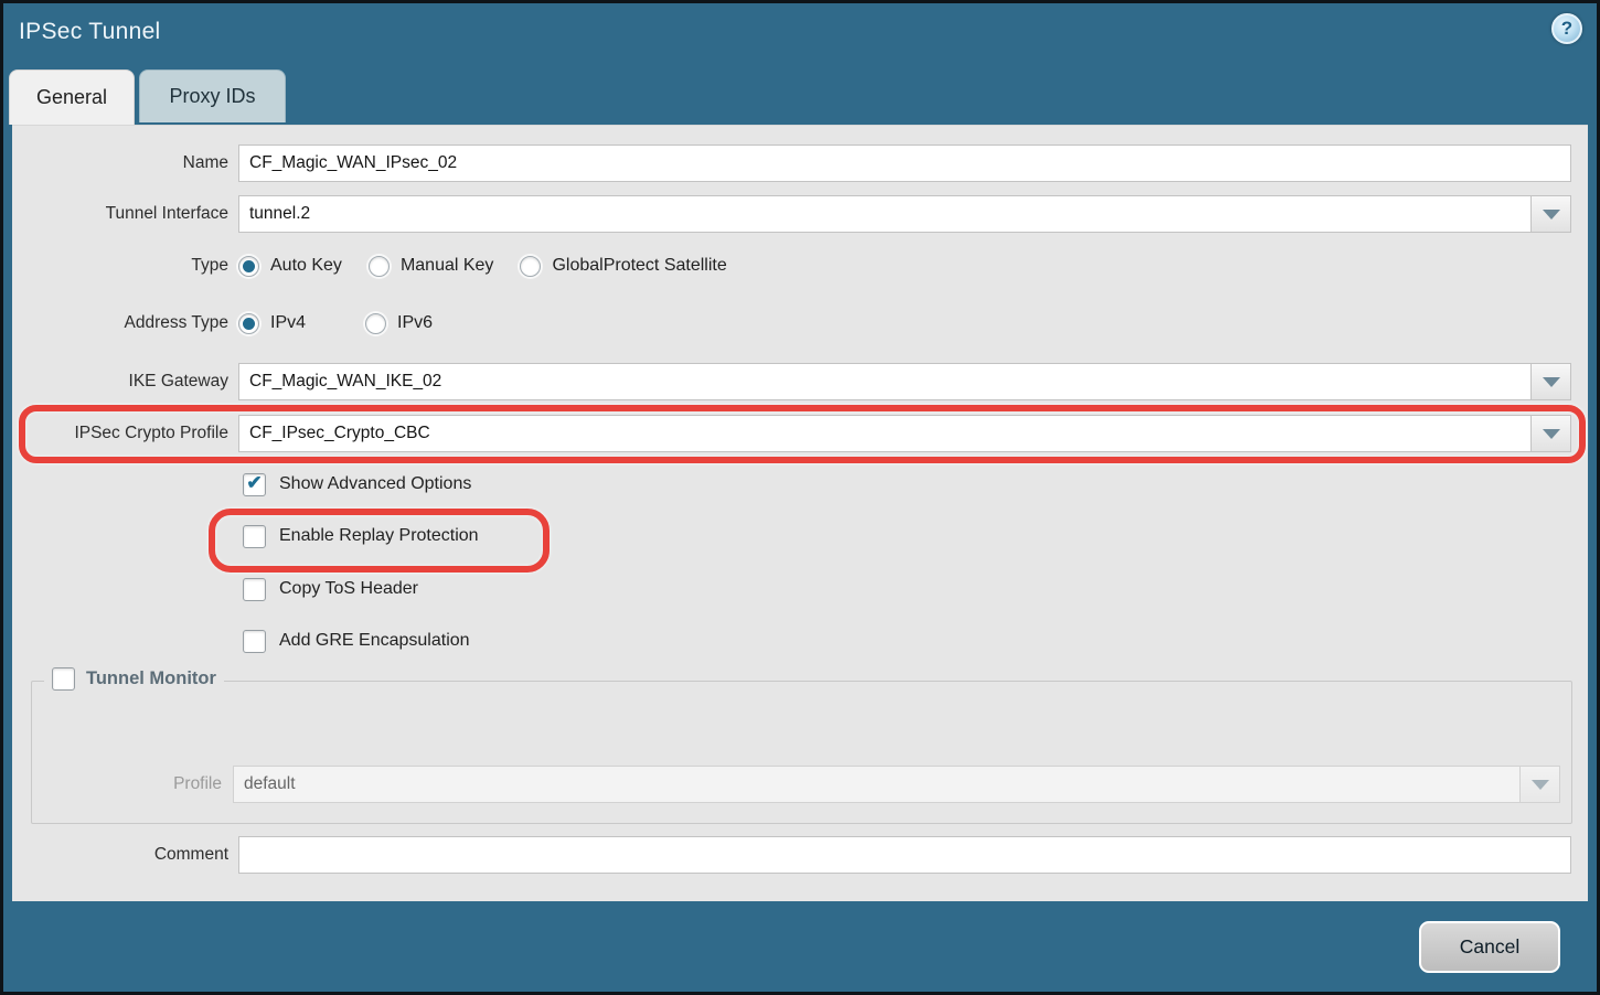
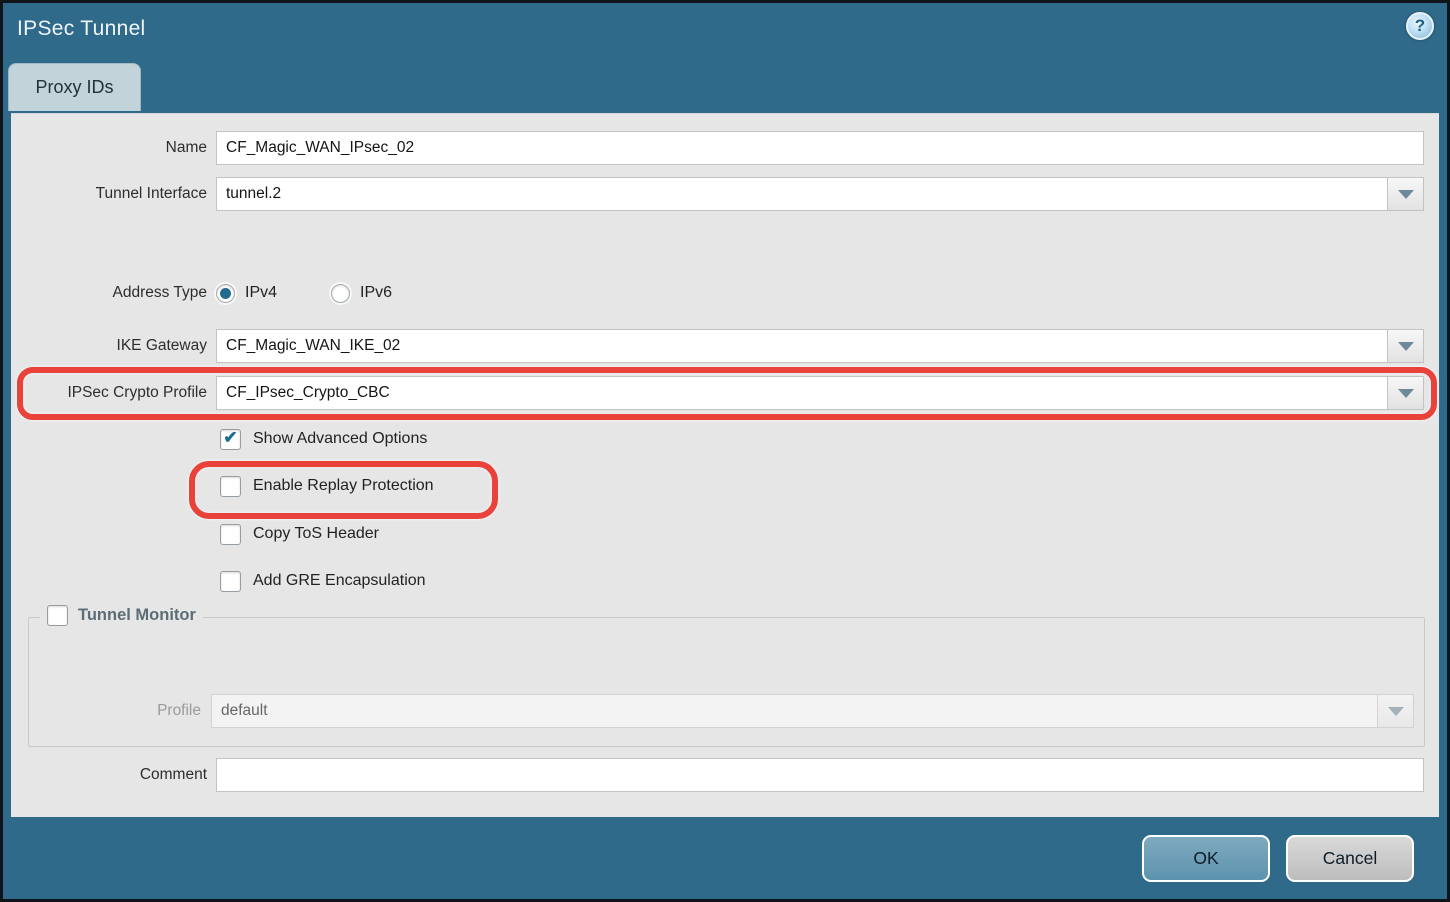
  IPSec Tunnel
  ?
- General
  Proxy IDs
  Name
  CF_Magic_WAN_IPsec_02
  Tunnel Interface
  tunnel.2
- Type
- Auto Key
- Manual Key
- GlobalProtect Satellite
  Address Type
  IPv4
  IPv6
  IKE Gateway
  CF_Magic_WAN_IKE_02
  IPSec Crypto Profile
  CF_IPsec_Crypto_CBC
  Show Advanced Options
  Enable Replay Protection
  Copy ToS Header
  Add GRE Encapsulation
  Tunnel Monitor
  Profile
  default
  Comment
+ OK
  Cancel
